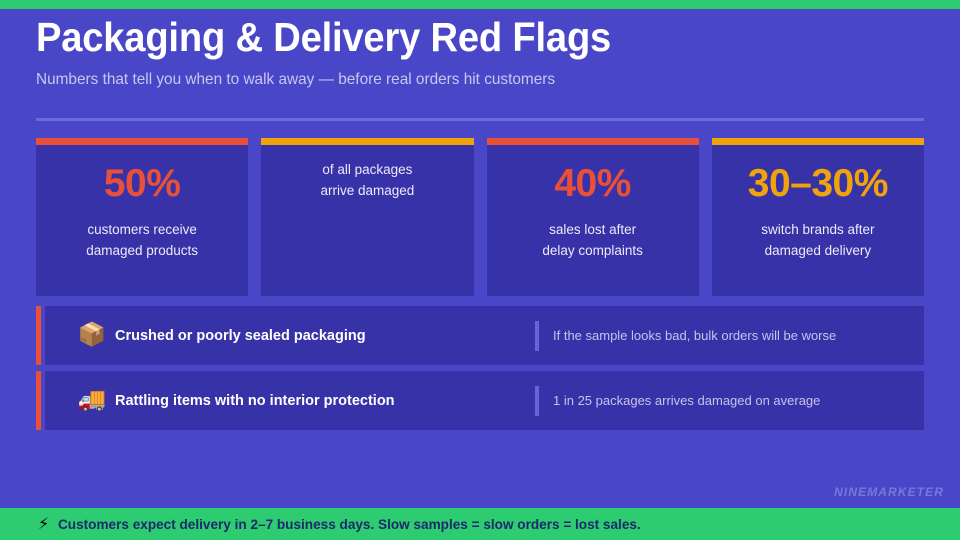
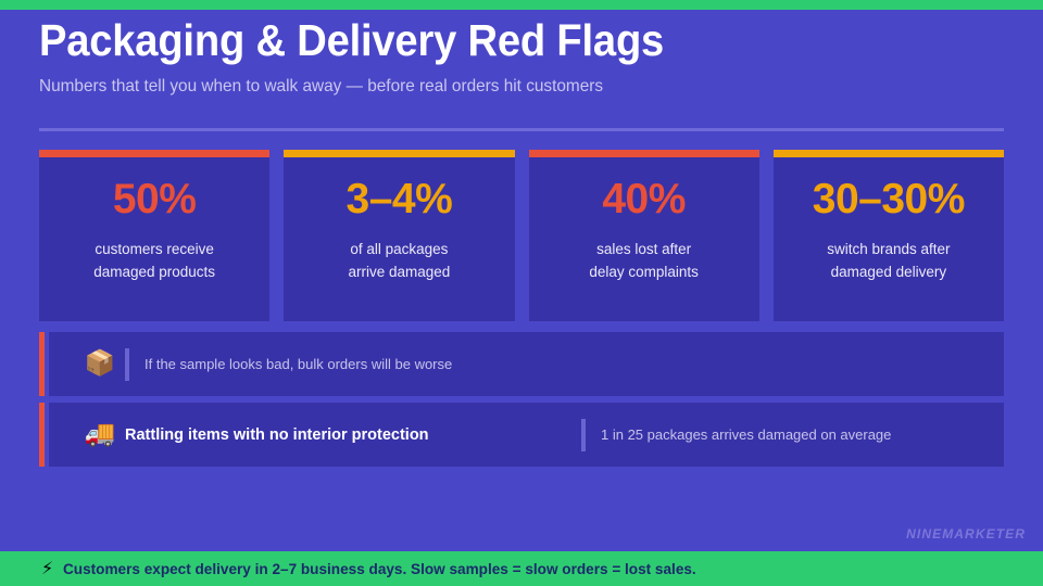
  Packaging & Delivery Red Flags
  Numbers that tell you when to walk away — before real orders hit customers
  50%
  customers receive
  damaged products
+ 3–4%
  of all packages
  arrive damaged
  40%
  sales lost after
  delay complaints
  30–30%
  switch brands after
  damaged delivery
  📦
- Crushed or poorly sealed packaging
  If the sample looks bad, bulk orders will be worse
  🚚
  Rattling items with no interior protection
  1 in 25 packages arrives damaged on average
  NINEMARKETER
  ⚡
  Customers expect delivery in 2–7 business days. Slow samples = slow orders = lost sales.
